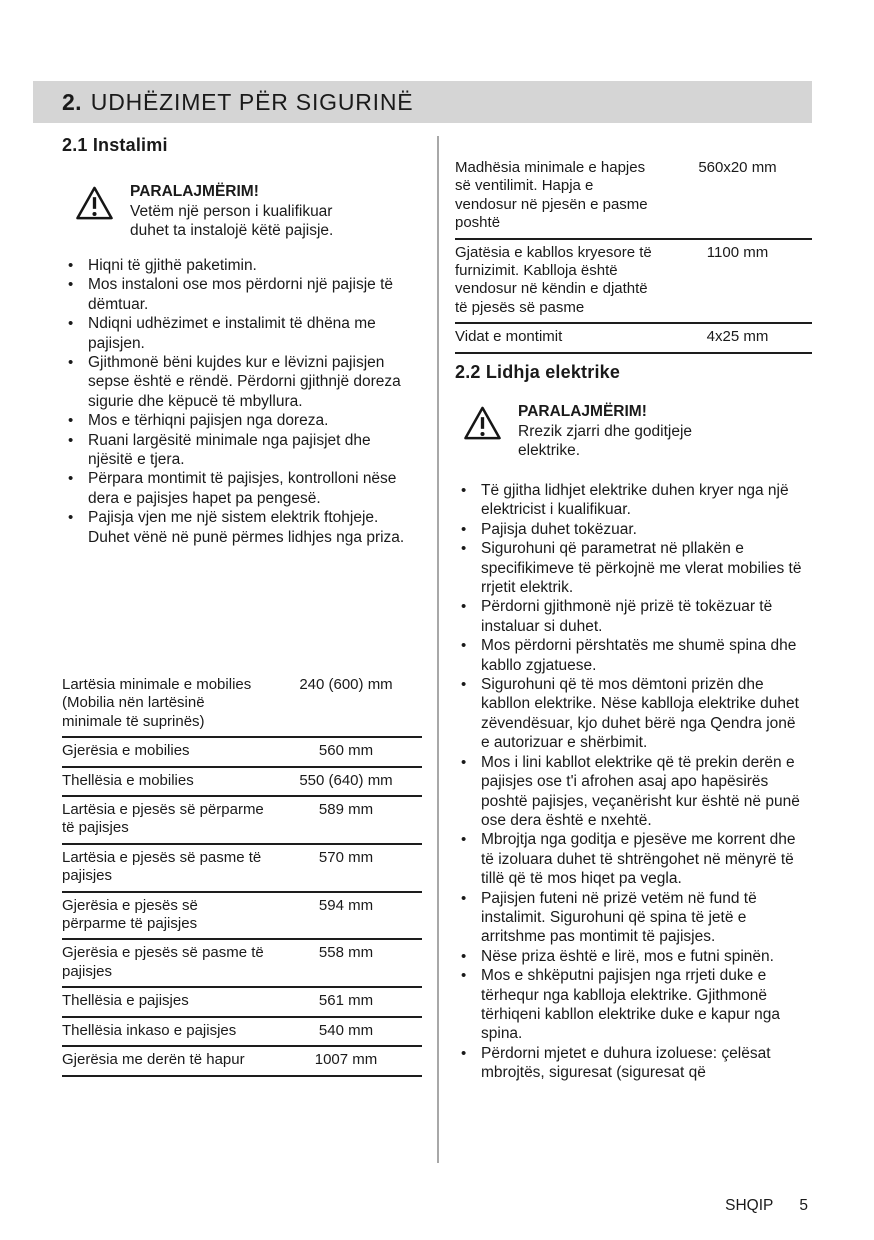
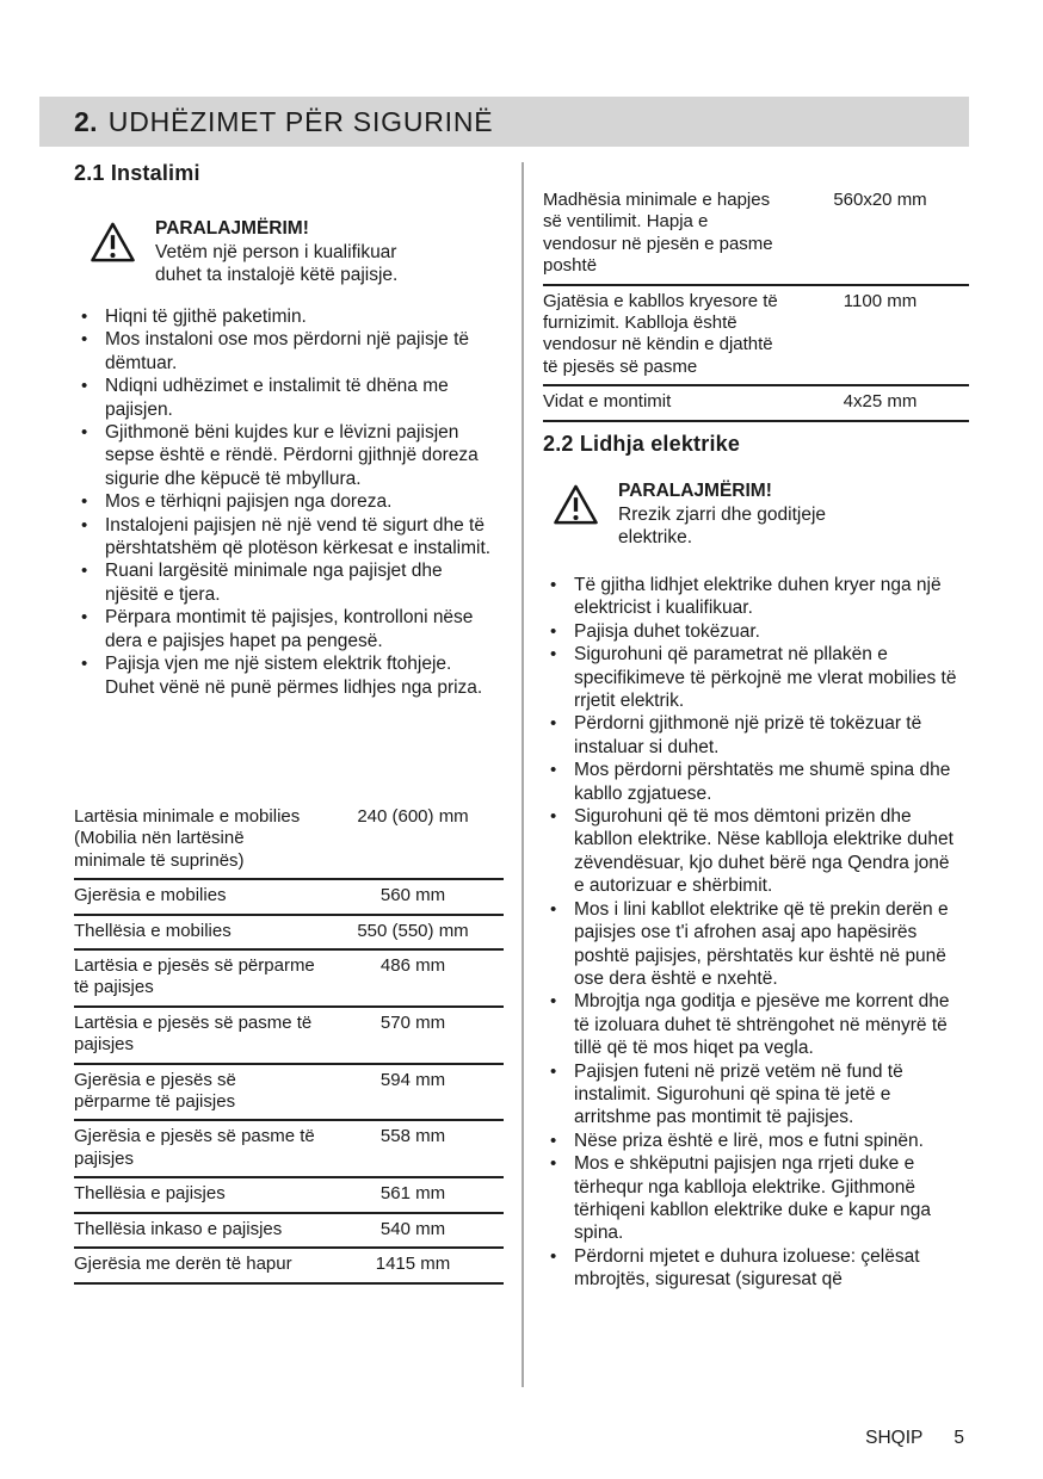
  2.
  UDHËZIMET PËR SIGURINË
  2.1 Instalimi
  PARALAJMËRIM!
  Vetëm një person i kualifikuar duhet ta instalojë këtë pajisje.
  Hiqni të gjithë paketimin.
  Mos instaloni ose mos përdorni një pajisje të dëmtuar.
  Ndiqni udhëzimet e instalimit të dhëna me pajisjen.
  Gjithmonë bëni kujdes kur e lëvizni pajisjen sepse është e rëndë. Përdorni gjithnjë doreza sigurie dhe këpucë të mbyllura.
  Mos e tërhiqni pajisjen nga doreza.
+ Instalojeni pajisjen në një vend të sigurt dhe të përshtatshëm që plotëson kërkesat e instalimit.
  Ruani largësitë minimale nga pajisjet dhe njësitë e tjera.
  Përpara montimit të pajisjes, kontrolloni nëse dera e pajisjes hapet pa pengesë.
  Pajisja vjen me një sistem elektrik ftohjeje. Duhet vënë në punë përmes lidhjes nga priza.
  Lartësia minimale e mobilies (Mobilia nën lartësinë minimale të suprinës)	240 (600) mm
  Gjerësia e mobilies	560 mm
- Thellësia e mobilies	550 (640) mm
+ Thellësia e mobilies	550 (550) mm
- Lartësia e pjesës së përparme të pajisjes	589 mm
+ Lartësia e pjesës së përparme të pajisjes	486 mm
  Lartësia e pjesës së pasme të pajisjes	570 mm
  Gjerësia e pjesës së përparme të pajisjes	594 mm
  Gjerësia e pjesës së pasme të pajisjes	558 mm
  Thellësia e pajisjes	561 mm
  Thellësia inkaso e pajisjes	540 mm
- Gjerësia me derën të hapur	1007 mm
+ Gjerësia me derën të hapur	1415 mm
  Madhësia minimale e hapjes së ventilimit. Hapja e vendosur në pjesën e pasme poshtë	560x20 mm
  Gjatësia e kabllos kryesore të furnizimit. Kablloja është vendosur në këndin e djathtë të pjesës së pasme	1100 mm
  Vidat e montimit	4x25 mm
  2.2 Lidhja elektrike
  PARALAJMËRIM!
  Rrezik zjarri dhe goditjeje elektrike.
  Të gjitha lidhjet elektrike duhen kryer nga një elektricist i kualifikuar.
  Pajisja duhet tokëzuar.
  Sigurohuni që parametrat në pllakën e specifikimeve të përkojnë me vlerat mobilies të rrjetit elektrik.
  Përdorni gjithmonë një prizë të tokëzuar të instaluar si duhet.
  Mos përdorni përshtatës me shumë spina dhe kabllo zgjatuese.
  Sigurohuni që të mos dëmtoni prizën dhe kabllon elektrike. Nëse kablloja elektrike duhet zëvendësuar, kjo duhet bërë nga Qendra jonë e autorizuar e shërbimit.
- Mos i lini kabllot elektrike që të prekin derën e pajisjes ose t'i afrohen asaj apo hapësirës poshtë pajisjes, veçanërisht kur është në punë ose dera është e nxehtë.
+ Mos i lini kabllot elektrike që të prekin derën e pajisjes ose t'i afrohen asaj apo hapësirës poshtë pajisjes, përshtatës kur është në punë ose dera është e nxehtë.
  Mbrojtja nga goditja e pjesëve me korrent dhe të izoluara duhet të shtrëngohet në mënyrë të tillë që të mos hiqet pa vegla.
  Pajisjen futeni në prizë vetëm në fund të instalimit. Sigurohuni që spina të jetë e arritshme pas montimit të pajisjes.
  Nëse priza është e lirë, mos e futni spinën.
  Mos e shkëputni pajisjen nga rrjeti duke e tërhequr nga kablloja elektrike. Gjithmonë tërhiqeni kabllon elektrike duke e kapur nga spina.
  Përdorni mjetet e duhura izoluese: çelësat mbrojtës, siguresat (siguresat që
  SHQIP 5
